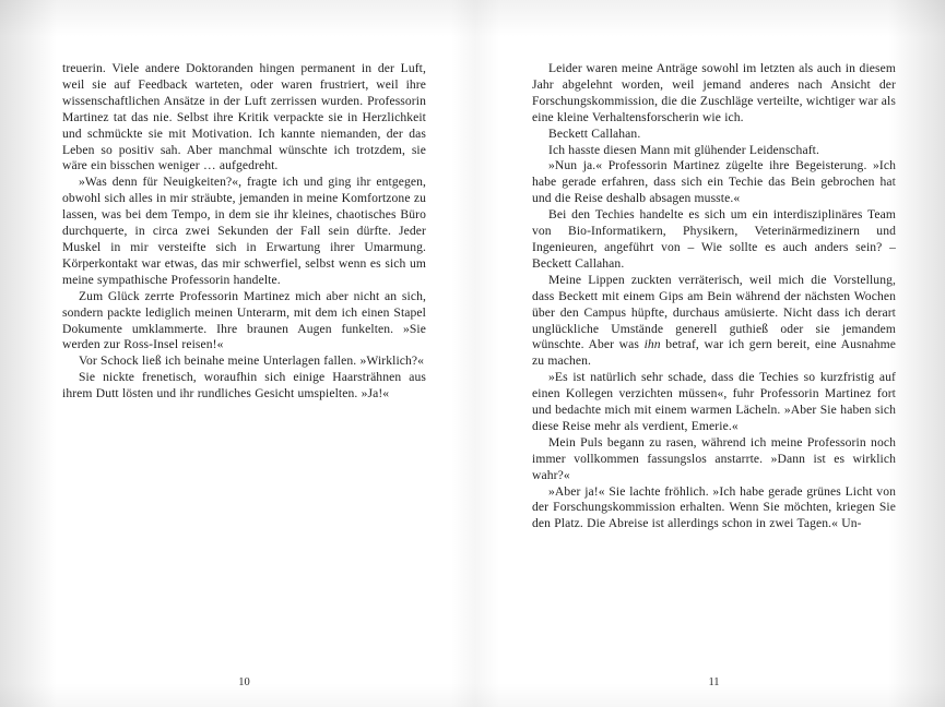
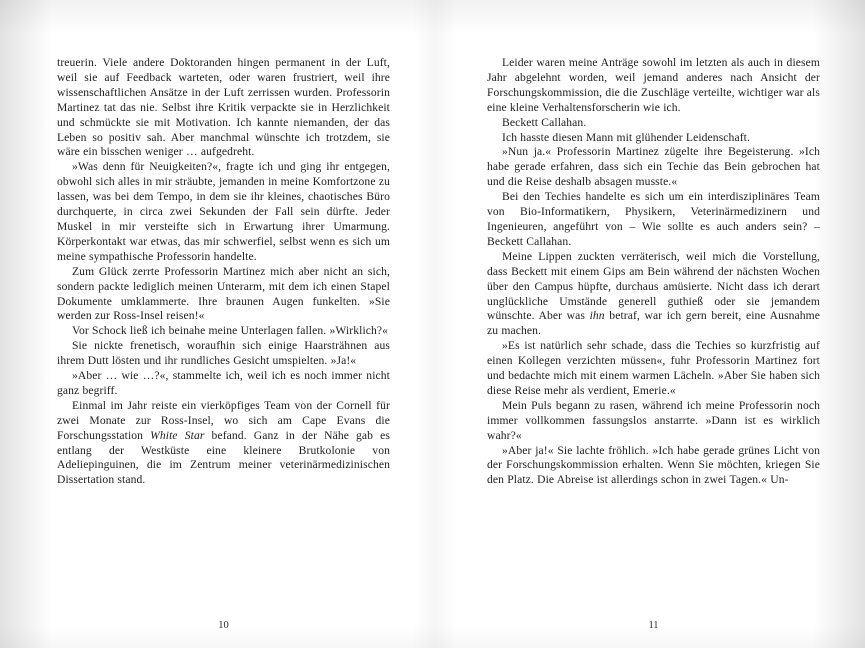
  treuerin. Viele andere Doktoranden hingen permanent in der Luft, weil sie auf Feedback warteten, oder waren frustriert, weil ihre wissenschaftlichen Ansätze in der Luft zerrissen wurden. Professorin Martinez tat das nie. Selbst ihre Kritik verpackte sie in Herzlichkeit und schmückte sie mit Motivation. Ich kannte niemanden, der das Leben so positiv sah. Aber manchmal wünschte ich trotzdem, sie wäre ein bisschen weniger … aufgedreht.
  »Was denn für Neuigkeiten?«, fragte ich und ging ihr entgegen, obwohl sich alles in mir sträubte, jemanden in meine Komfortzone zu lassen, was bei dem Tempo, in dem sie ihr kleines, chaotisches Büro durchquerte, in circa zwei Sekunden der Fall sein dürfte. Jeder Muskel in mir versteifte sich in Erwartung ihrer Umarmung. Körperkontakt war etwas, das mir schwerfiel, selbst wenn es sich um meine sympathische Professorin handelte.
  Zum Glück zerrte Professorin Martinez mich aber nicht an sich, sondern packte lediglich meinen Unterarm, mit dem ich einen Stapel Dokumente umklammerte. Ihre braunen Augen funkelten. »Sie werden zur Ross-Insel reisen!«
  Vor Schock ließ ich beinahe meine Unterlagen fallen. »Wirklich?«
  Sie nickte frenetisch, woraufhin sich einige Haarsträhnen aus ihrem Dutt lösten und ihr rundliches Gesicht umspielten. »Ja!«
+ »Aber … wie …?«, stammelte ich, weil ich es noch immer nicht ganz begriff.
+ Einmal im Jahr reiste ein vierköpfiges Team von der Cornell für zwei Monate zur Ross-Insel, wo sich am Cape Evans die Forschungsstation White Star befand. Ganz in der Nähe gab es entlang der Westküste eine kleinere Brutkolonie von Adeliepinguinen, die im Zentrum meiner veterinärmedizinischen Dissertation stand.
  Leider waren meine Anträge sowohl im letzten als auch in diese Jahr abgelehnt worden, weil jemand anderes nach Ansicht d Forschungskommission, die die Zuschläge verteilte, wichtiger war a eine kleine Verhaltensforscherin wie ich.
  Beckett Callahan.
  Ich hasste diesen Mann mit glühender Leidenschaft.
  »Nun ja.« Professorin Martinez zügelte ihre Begeisterung. »Ic habe gerade erfahren, dass sich ein Techie das Bein gebrochen h und die Reise deshalb absagen musste.«
  Bei den Techies handelte es sich um ein interdisziplinäres Tea von Bio-Informatikern, Physikern, Veterinärmedizinern un Ingenieuren, angeführt von – Wie sollte es auch anders sein? Beckett Callahan.
  Meine Lippen zuckten verräterisch, weil mich die Vorstellun dass Beckett mit einem Gips am Bein während der nächsten Woche über den Campus hüpfte, durchaus amüsierte. Nicht dass ich dera unglückliche Umstände generell guthieß oder sie jemande wünschte. Aber was ihn betraf, war ich gern bereit, eine Ausnahm zu machen.
  »Es ist natürlich sehr schade, dass die Techies so kurzfristig a einen Kollegen verzichten müssen«, fuhr Professorin Martinez fo und bedachte mich mit einem warmen Lächeln. »Aber Sie haben sic diese Reise mehr als verdient, Emerie.«
  Mein Puls begann zu rasen, während ich meine Professorin noc immer vollkommen fassungslos anstarrte. »Dann ist es wirklic wahr?«
  »Aber ja!« Sie lachte fröhlich. »Ich habe gerade grünes Licht vo der Forschungskommission erhalten. Wenn Sie möchten, kriegen S den Platz. Die Abreise ist allerdings schon in zwei Tagen.« Un-
